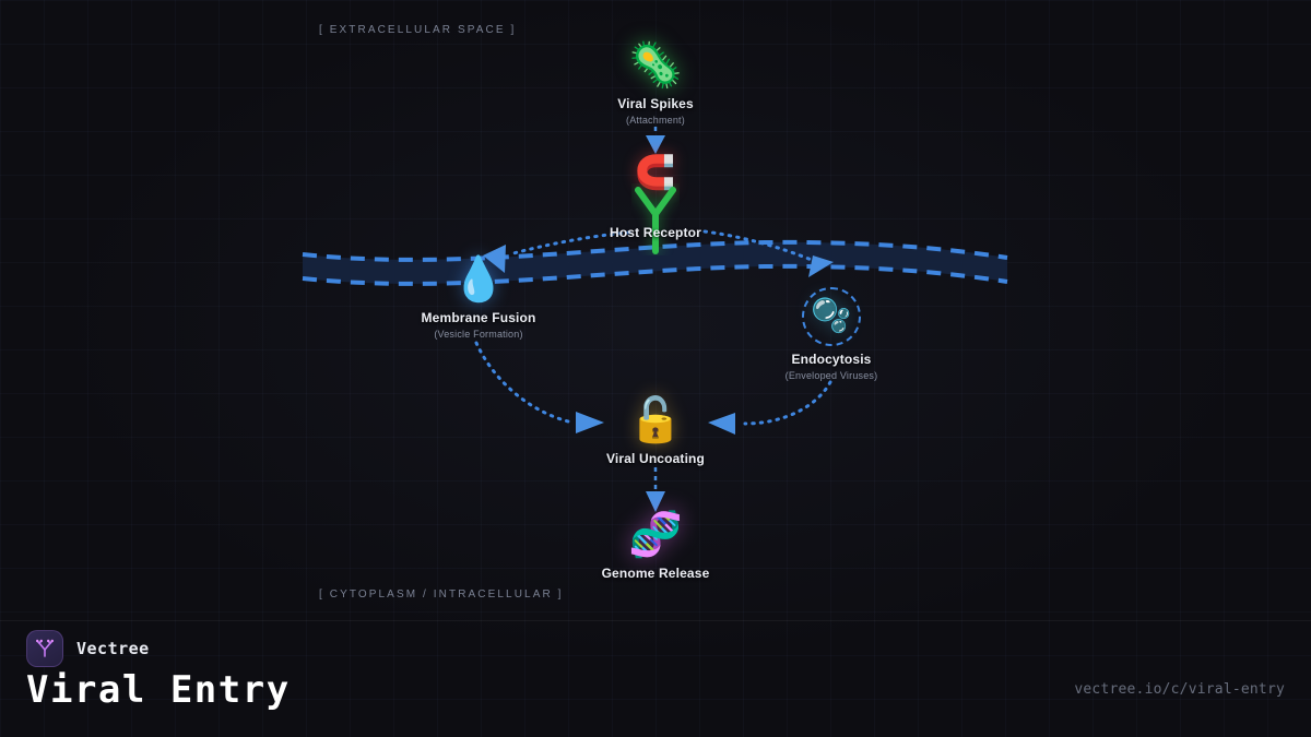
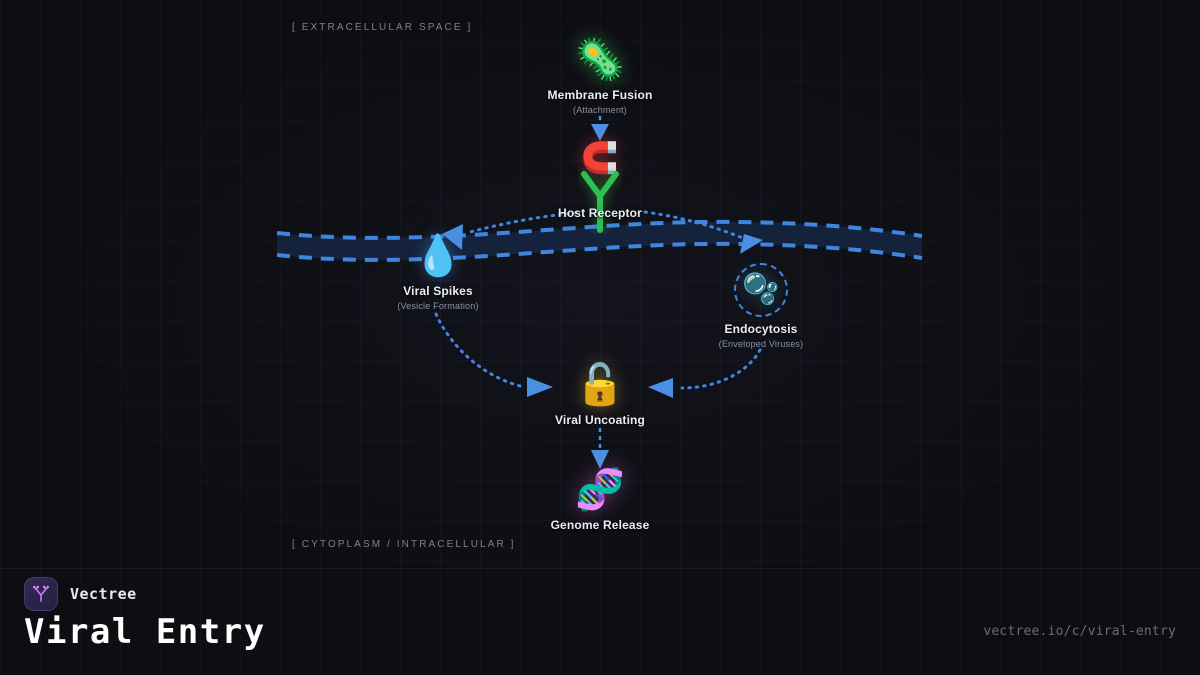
  [ EXTRACELLULAR SPACE ]
  [ CYTOPLASM / INTRACELLULAR ]
  🦠
- Viral Spikes
+ Membrane Fusion
  (Attachment)
  🧲
  Host Receptor
  💧
- Membrane Fusion
+ Viral Spikes
  (Vesicle Formation)
  🫧
  Endocytosis
  (Enveloped Viruses)
  🔓
  Viral Uncoating
  🧬
  Genome Release
  Vectree
  Viral Entry
  vectree.io/c/viral-entry
